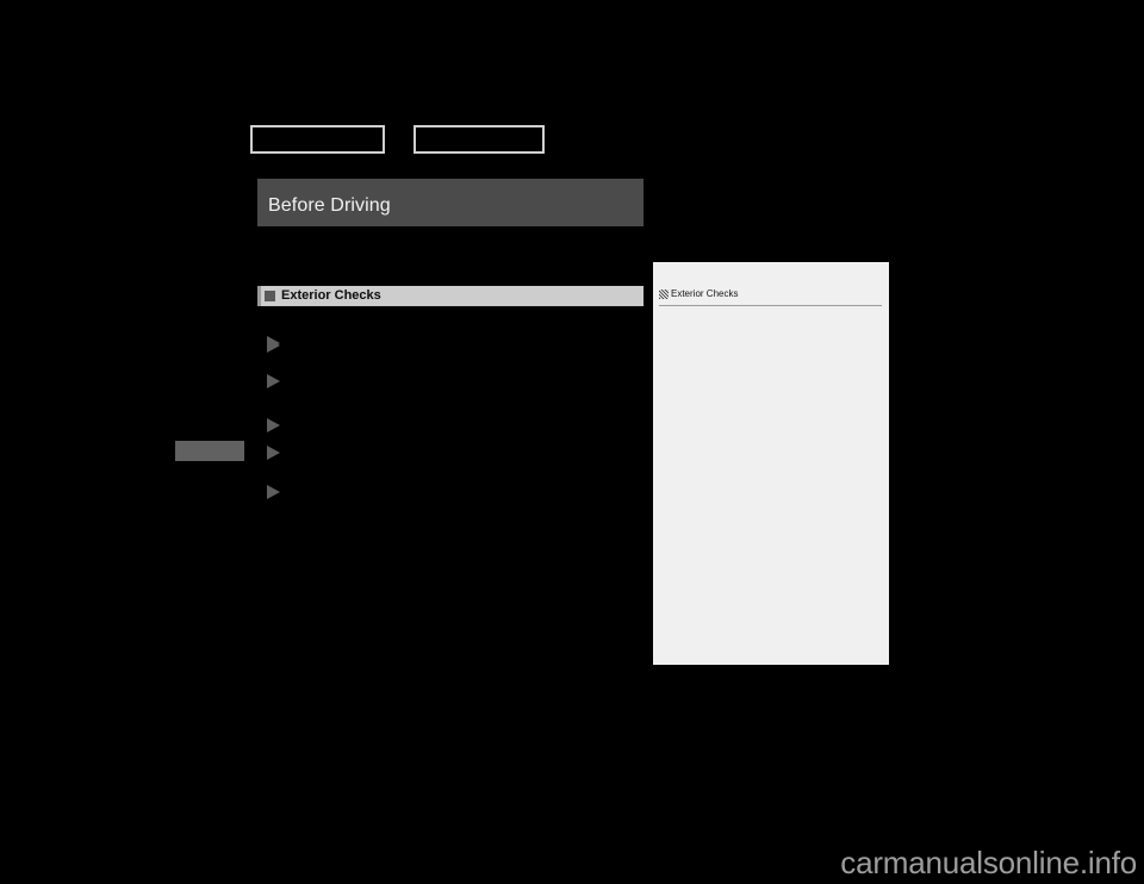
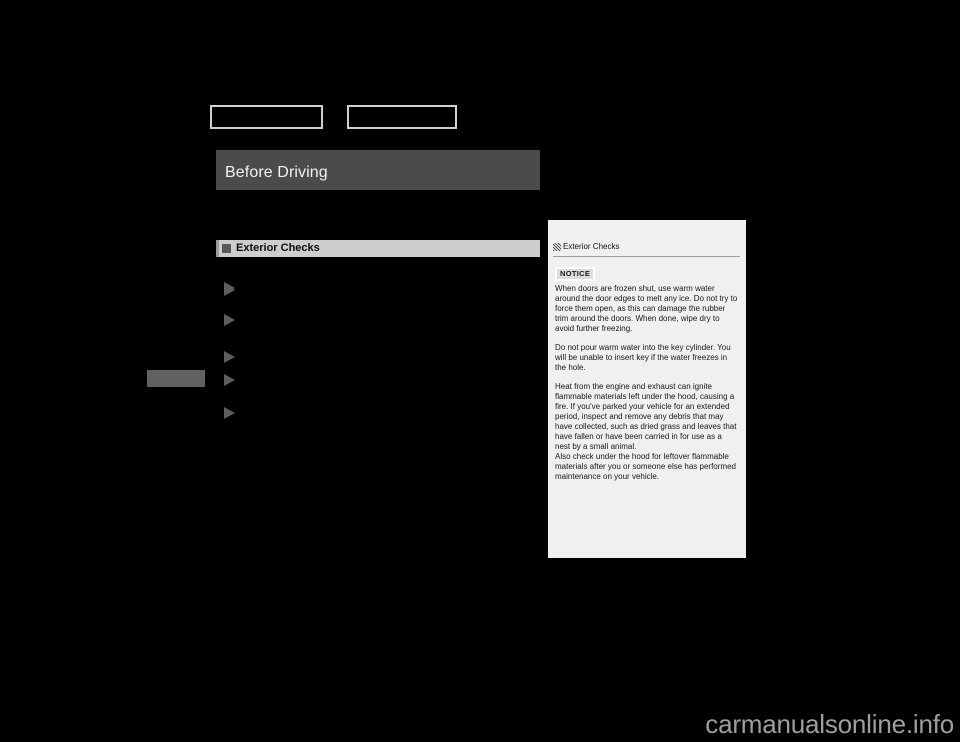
  Before Driving
  Exterior Checks
  Exterior Checks
+ NOTICE
+ When doors are frozen shut, use warm water around the door edges to melt any ice. Do not try to force them open, as this can damage the rubber trim around the doors. When done, wipe dry to avoid further freezing.
+ Do not pour warm water into the key cylinder. You will be unable to insert key if the water freezes in the hole.
+ Heat from the engine and exhaust can ignite flammable materials left under the hood, causing a fire. If you've parked your vehicle for an extended period, inspect and remove any debris that may have collected, such as dried grass and leaves that have fallen or have been carried in for use as a nest by a small animal.
+ Also check under the hood for leftover flammable materials after you or someone else has performed maintenance on your vehicle.
  carmanualsonline.info
